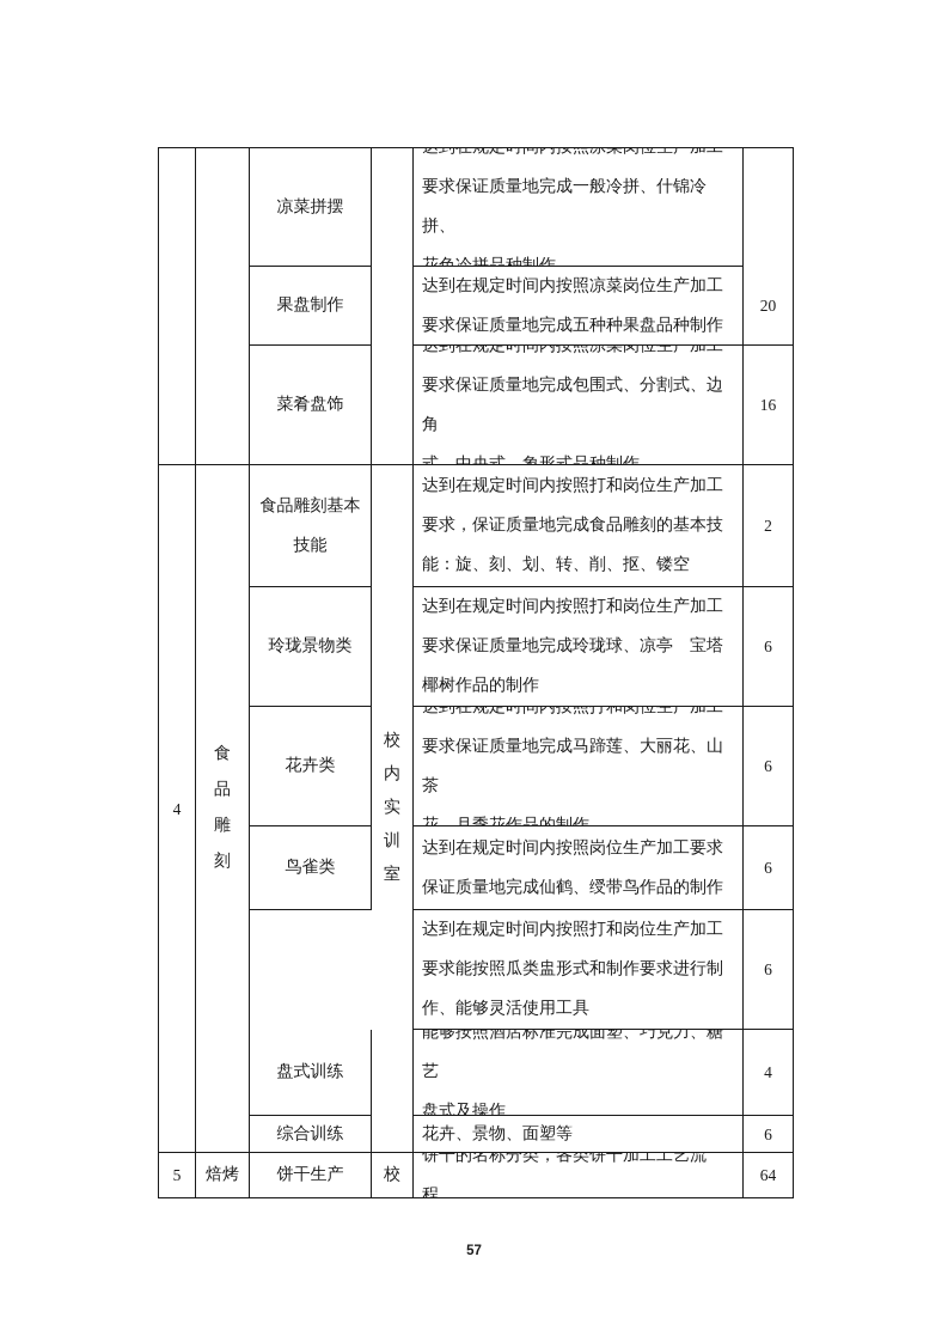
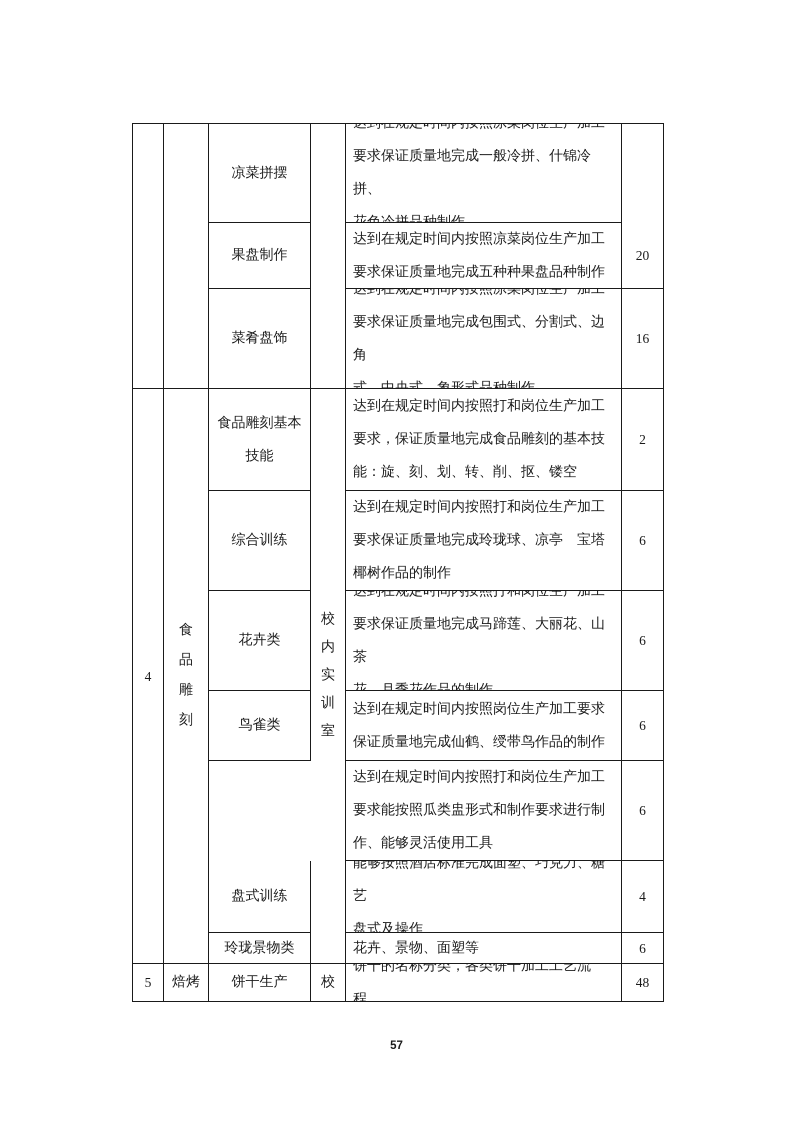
  凉菜拼摆
  达到在规定时间内按照凉菜岗位生产加工
  要求保证质量地完成一般冷拼、什锦冷拼、
  果盘制作
  达到在规定时间内按照凉菜岗位生产加工
  要求保证质量地完成五种种果盘品种制作
  20
  菜肴盘饰
  达到在规定时间内按照凉菜岗位生产加工
  要求保证质量地完成包围式、分割式、边角
  16
  4
  食
  品
  雕
  刻
  校
  内
  实
  训
  室
  食品雕刻基本
  技能
  达到在规定时间内按照打和岗位生产加工
  要求，保证质量地完成食品雕刻的基本技
  能：旋、刻、划、转、削、抠、镂空
  2
- 玲珑景物类
+ 综合训练
  达到在规定时间内按照打和岗位生产加工
  要求保证质量地完成玲珑球、凉亭 宝塔
  椰树作品的制作
  6
  花卉类
  达到在规定时间内按照打和岗位生产加工
  要求保证质量地完成马蹄莲、大丽花、山茶
  6
  鸟雀类
  达到在规定时间内按照岗位生产加工要求
  保证质量地完成仙鹤、绶带鸟作品的制作
  6
  达到在规定时间内按照打和岗位生产加工
  要求能按照瓜类盅形式和制作要求进行制
  作、能够灵活使用工具
  6
  盘式训练
  能够按照酒店标准完成面塑、巧克力、糖艺
  盘式及操作
  4
- 综合训练
+ 玲珑景物类
  花卉、景物、面塑等
  6
  5
  焙烤
  饼干生产
  校
  饼干的名称分类，各类饼干加工工艺流程，
- 64
+ 48
  57
